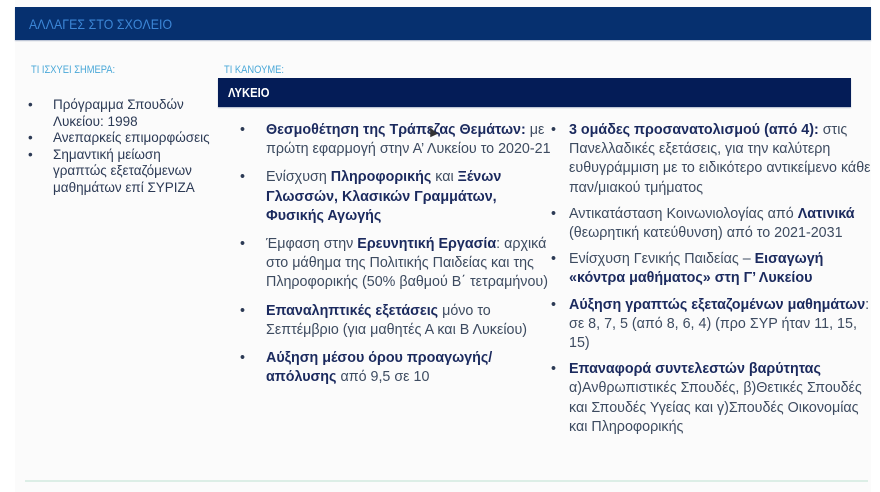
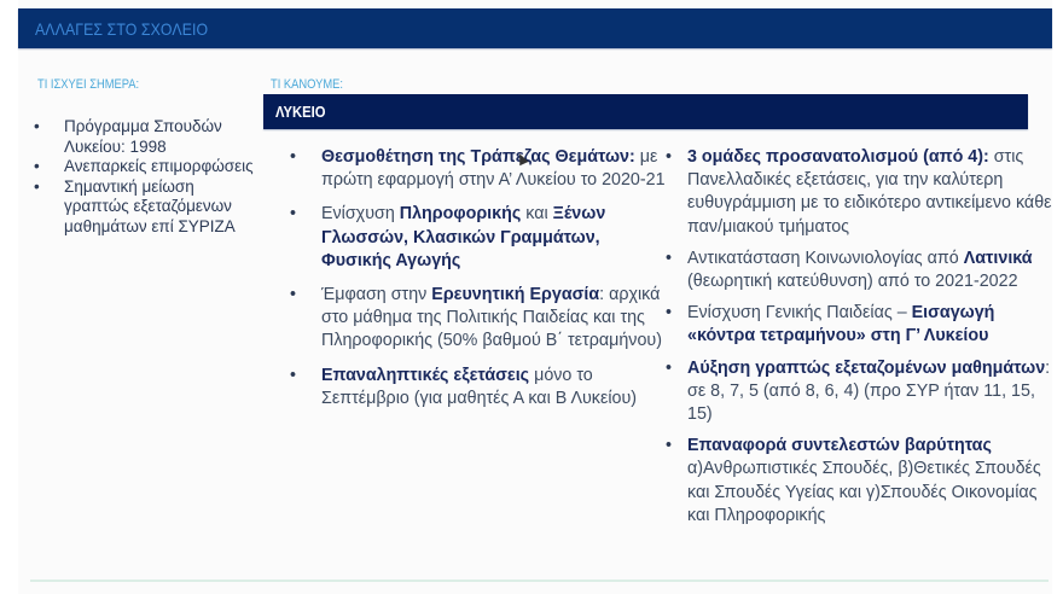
  ΑΛΛΑΓΕΣ ΣΤΟ ΣΧΟΛΕΙΟ
  ΤΙ ΙΣΧΥΕΙ ΣΗΜΕΡΑ:
  Πρόγραμμα Σπουδών Λυκείου: 1998
  Ανεπαρκείς επιμορφώσεις
  Σημαντική μείωση γραπτώς εξεταζόμενων μαθημάτων επί ΣΥΡΙΖΑ
  ΤΙ ΚΑΝΟΥΜΕ:
  ΛΥΚΕΙΟ
  Θεσμοθέτηση της Τράπεζας Θεμάτων: με πρώτη εφαρμογή στην Α’ Λυκείου το 2020-21
  Ενίσχυση Πληροφορικής και Ξένων Γλωσσών, Κλασικών Γραμμάτων, Φυσικής Αγωγής
  Έμφαση στην Ερευνητική Εργασία: αρχικά στο μάθημα της Πολιτικής Παιδείας και της Πληροφορικής (50% βαθμού Β΄ τετραμήνου)
  Επαναληπτικές εξετάσεις μόνο το Σεπτέμβριο (για μαθητές Α και Β Λυκείου)
- Αύξηση μέσου όρου προαγωγής/απόλυσης από 9,5 σε 10
  3 ομάδες προσανατολισμού (από 4): στις Πανελλαδικές εξετάσεις, για την καλύτερη ευθυγράμμιση με το ειδικότερο αντικείμενο κάθε παν/μιακού τμήματος
- Αντικατάσταση Κοινωνιολογίας από Λατινικά (θεωρητική κατεύθυνση) από το 2021-2031
+ Αντικατάσταση Κοινωνιολογίας από Λατινικά (θεωρητική κατεύθυνση) από το 2021-2022
- Ενίσχυση Γενικής Παιδείας – Εισαγωγή «κόντρα μαθήματος» στη Γ’ Λυκείου
+ Ενίσχυση Γενικής Παιδείας – Εισαγωγή «κόντρα τετραμήνου» στη Γ’ Λυκείου
  Αύξηση γραπτώς εξεταζομένων μαθημάτων: σε 8, 7, 5 (από 8, 6, 4) (προ ΣΥΡ ήταν 11, 15, 15)
  Επαναφορά συντελεστών βαρύτητας α)Ανθρωπιστικές Σπουδές, β)Θετικές Σπουδές και Σπουδές Υγείας και γ)Σπουδές Οικονομίας και Πληροφορικής
